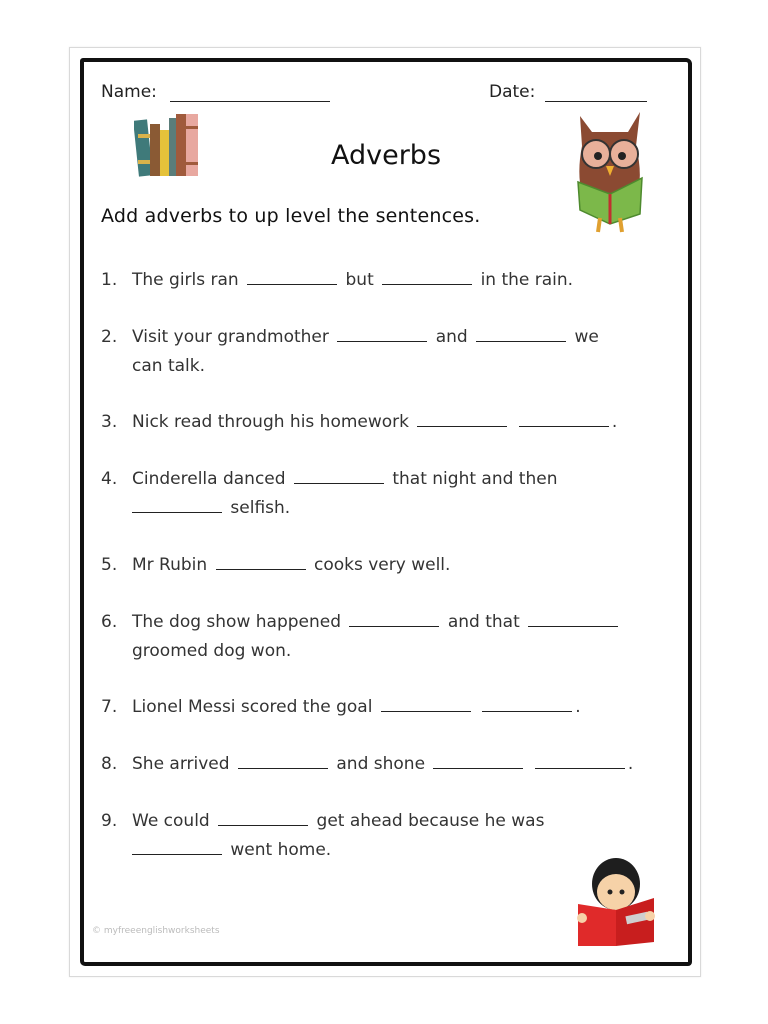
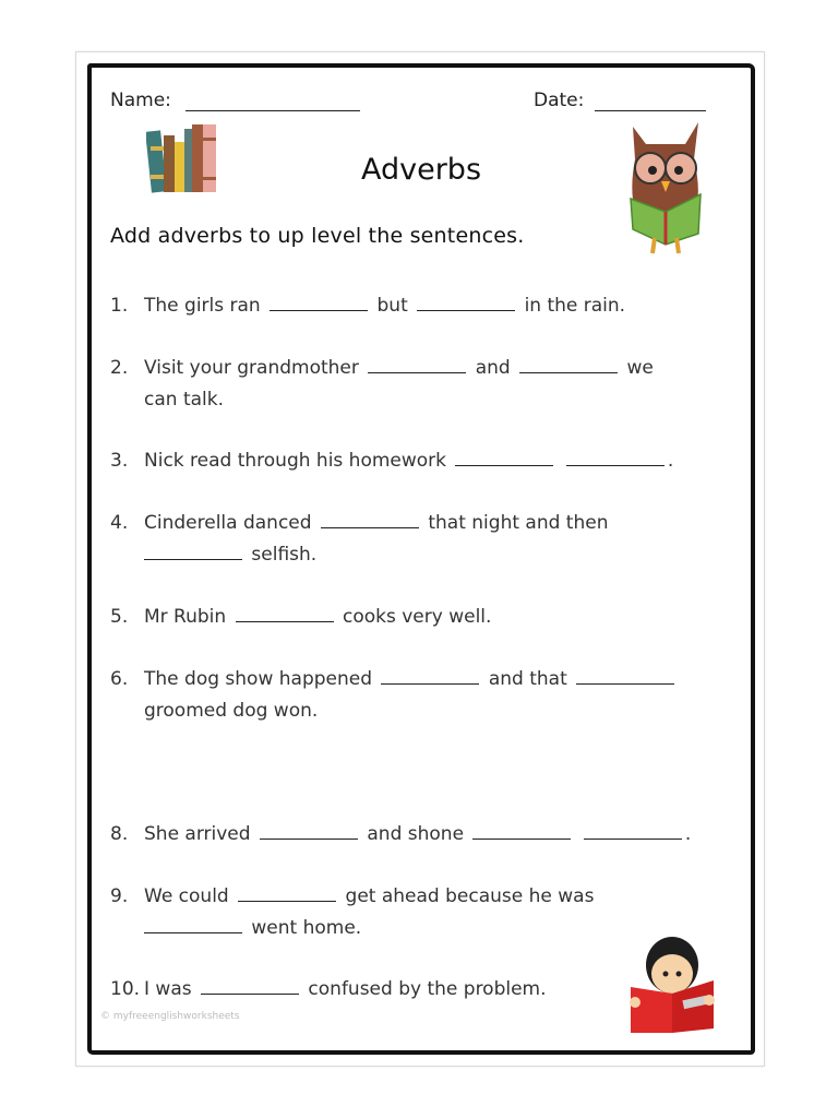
  Name:
  Date:
  Adverbs
  Add adverbs to up level the sentences.
  1. The girls ran but in the rain.
  2. Visit your grandmother and we
  can talk.
  3. Nick read through his homework .
  4. Cinderella danced that night and then
  selfish.
  5. Mr Rubin cooks very well.
  6. The dog show happened and that
  groomed dog won.
- 7. Lionel Messi scored the goal .
  8. She arrived and shone .
  9. We could get ahead because he was
  went home.
+ 10. I was confused by the problem.
  © myfreeenglishworksheets
